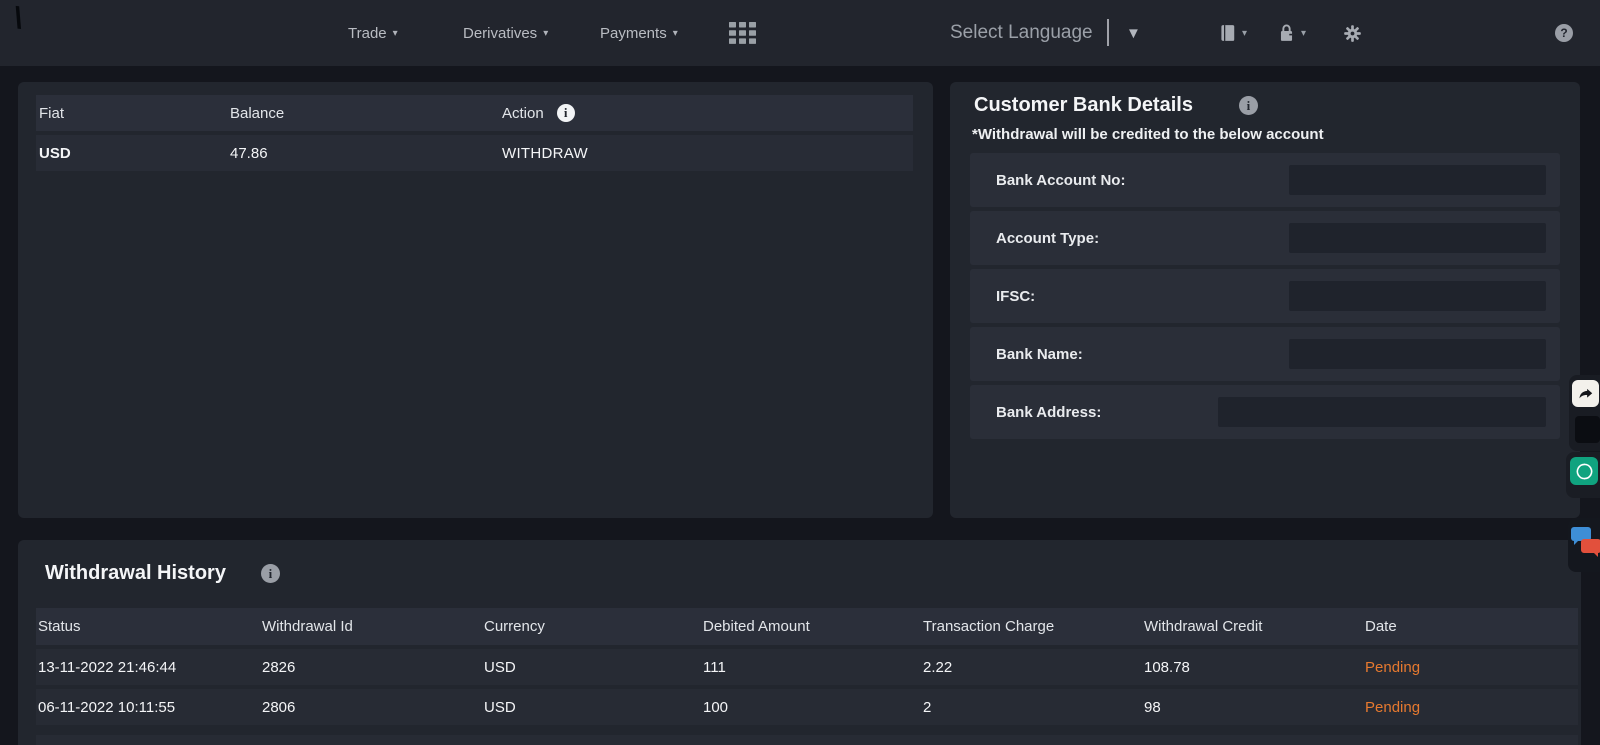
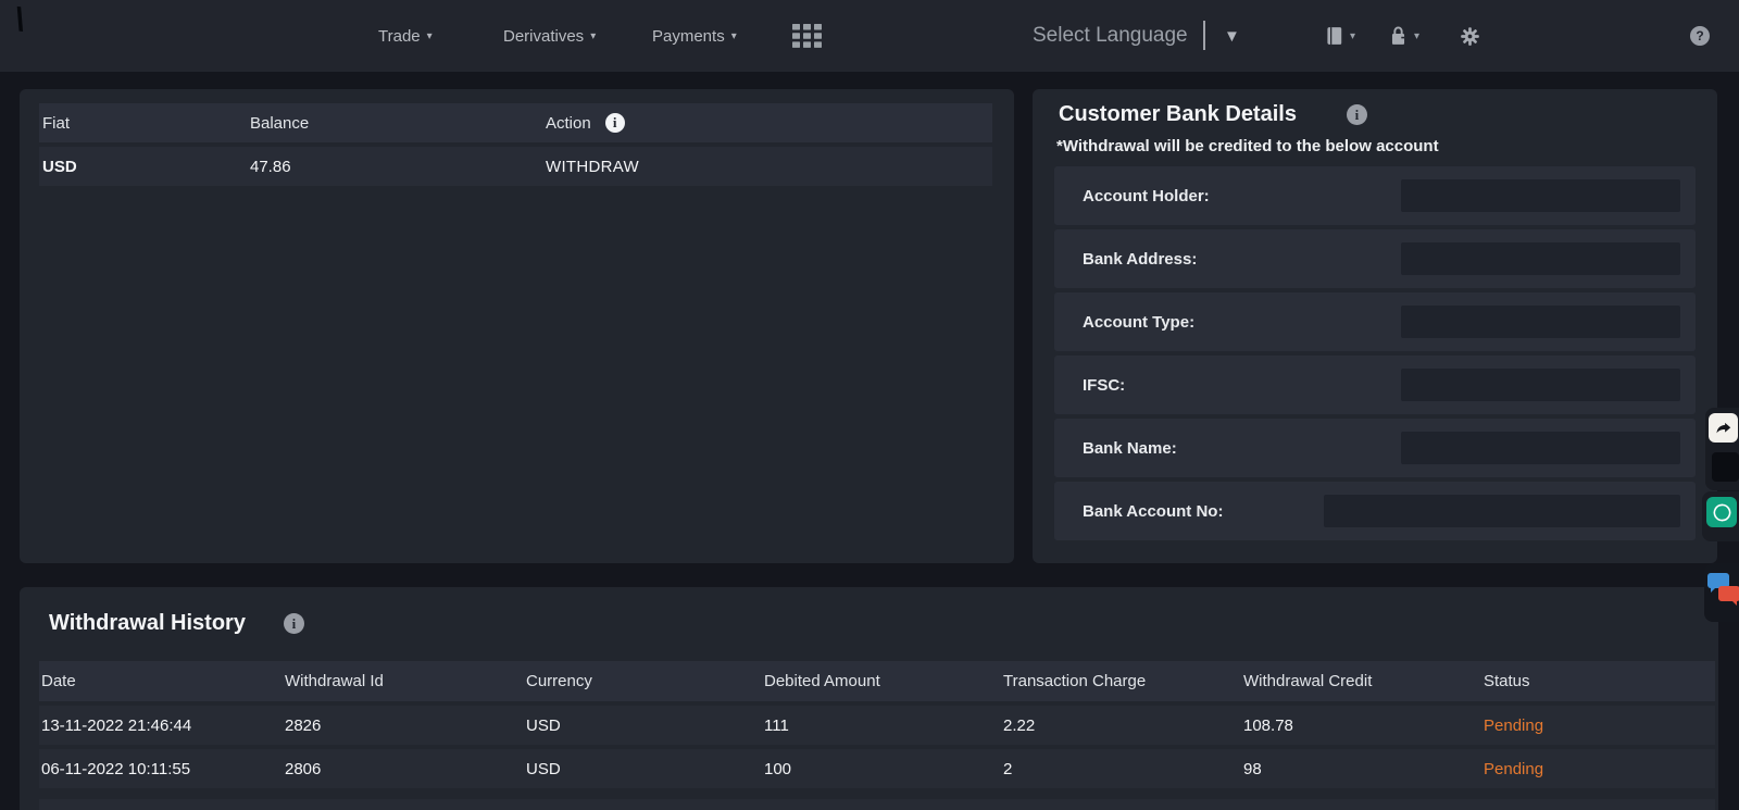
  Trade
  ▾
  Derivatives
  ▾
  Payments
  ▾
  Select Language
  ▼
  ▾
  ▾
  ?
  Fiat
  Balance
  Action
  i
  USD
  47.86
  WITHDRAW
  Customer Bank Details
  i
  *Withdrawal will be credited to the below account
+ Account Holder:
- Bank Account No:
+ Bank Address:
  Account Type:
  IFSC:
  Bank Name:
- Bank Address:
+ Bank Account No:
  Withdrawal History
  i
- Status
+ Date
  Withdrawal Id
  Currency
  Debited Amount
  Transaction Charge
  Withdrawal Credit
- Date
+ Status
  13-11-2022 21:46:44
  2826
  USD
  111
  2.22
  108.78
  Pending
  06-11-2022 10:11:55
  2806
  USD
  100
  2
  98
  Pending
